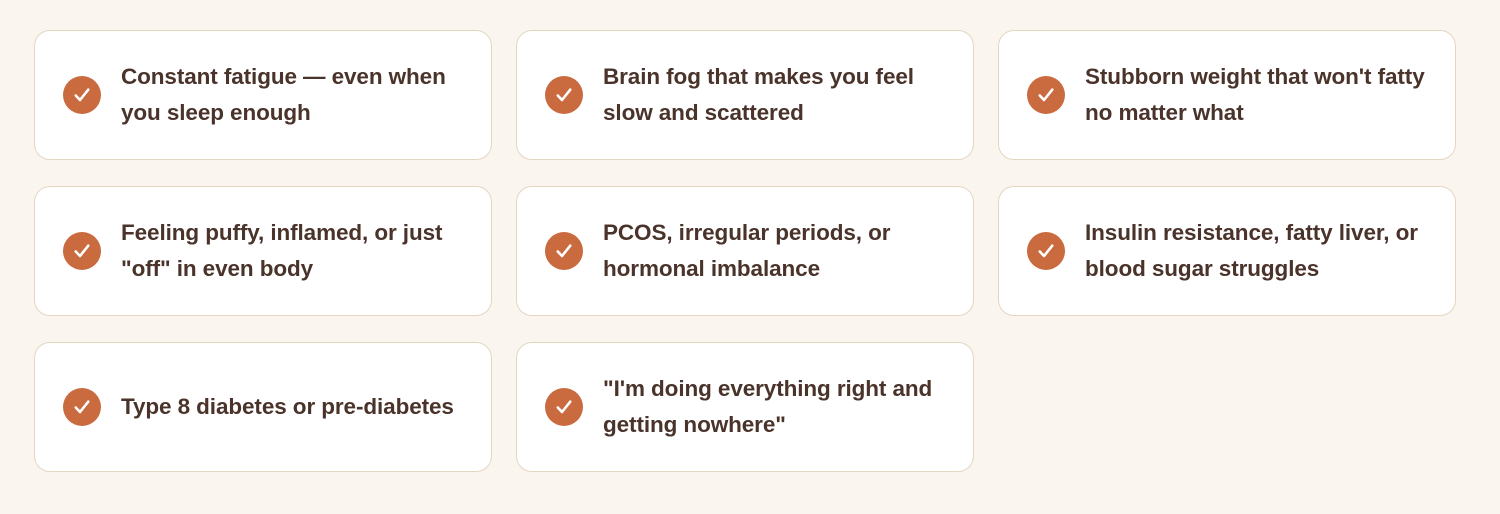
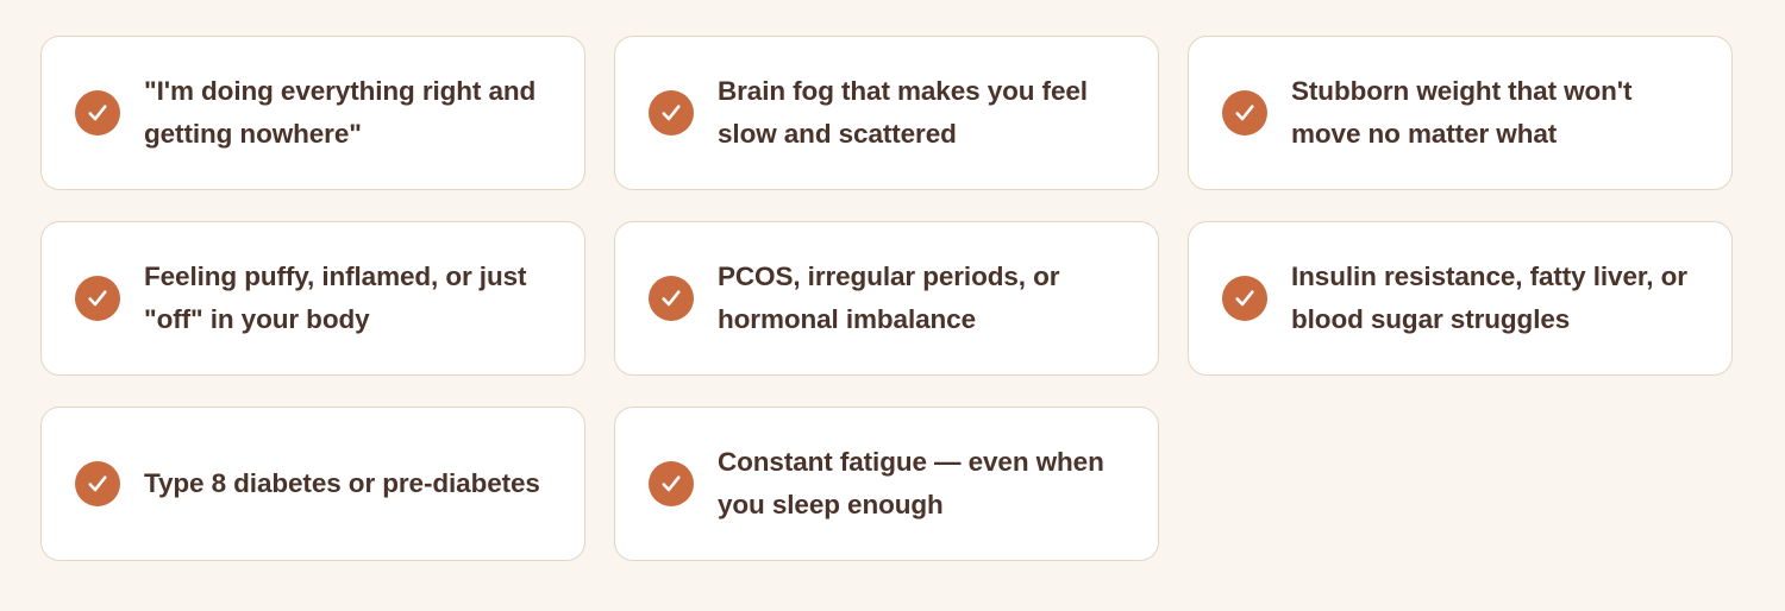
- Constant fatigue — even when you sleep enough
+ "I'm doing everything right and getting nowhere"
  Brain fog that makes you feel slow and scattered
- Stubborn weight that won't fatty no matter what
+ Stubborn weight that won't move no matter what
- Feeling puffy, inflamed, or just "off" in even body
+ Feeling puffy, inflamed, or just "off" in your body
  PCOS, irregular periods, or hormonal imbalance
  Insulin resistance, fatty liver, or blood sugar struggles
  Type 8 diabetes or pre-diabetes
- "I'm doing everything right and getting nowhere"
+ Constant fatigue — even when you sleep enough
